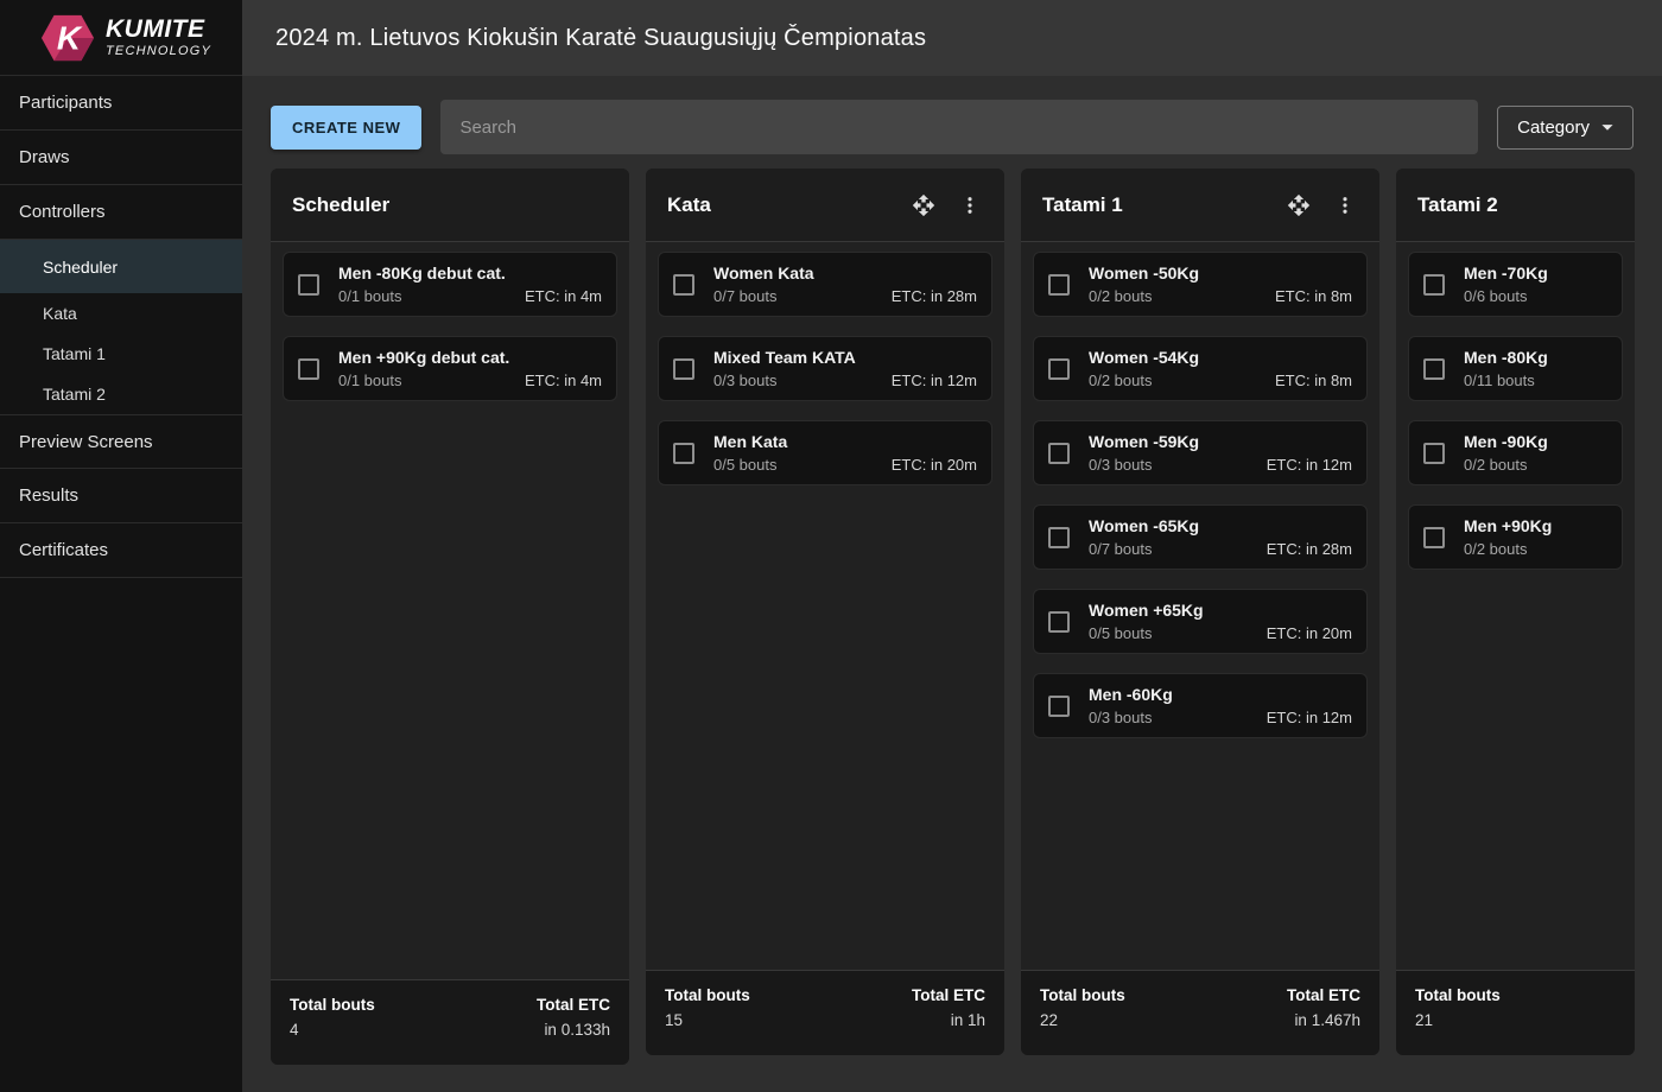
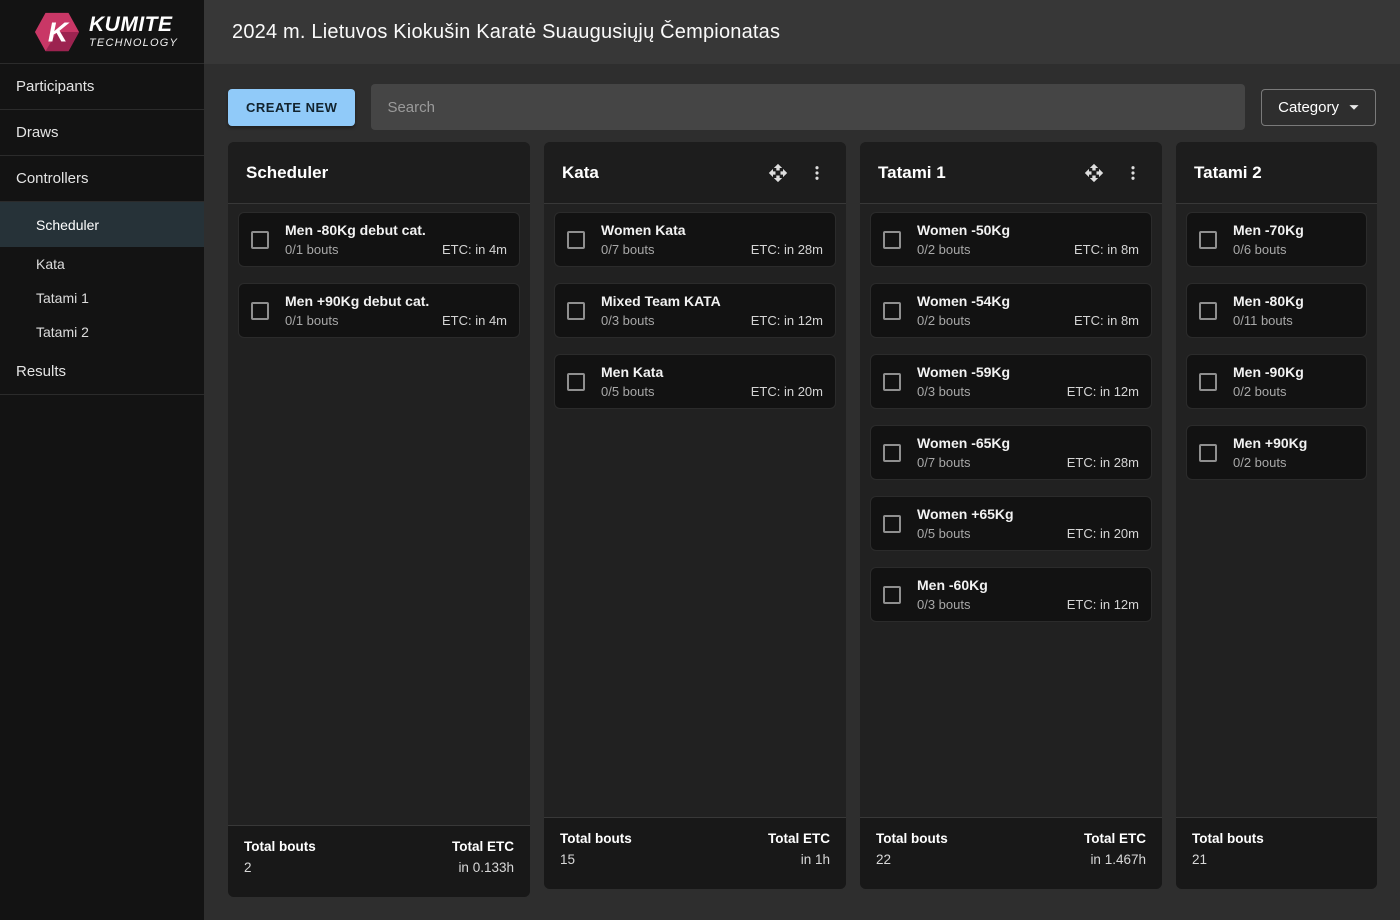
  K
  KUMITE
  TECHNOLOGY
  Participants
  Draws
  Controllers
  Scheduler
  Kata
  Tatami 1
  Tatami 2
- Preview Screens
  Results
- Certificates
  2024 m. Lietuvos Kiokušin Karatė Suaugusiųjų Čempionatas
  CREATE NEW
  Search
  Category
  Scheduler
  Men -80Kg debut cat.
  0/1 bouts
  ETC: in 4m
  Men +90Kg debut cat.
  0/1 bouts
  ETC: in 4m
  Total bouts
- 4
+ 2
  Total ETC
  in 0.133h
  Kata
  Women Kata
  0/7 bouts
  ETC: in 28m
  Mixed Team KATA
  0/3 bouts
  ETC: in 12m
  Men Kata
  0/5 bouts
  ETC: in 20m
  Total bouts
  15
  Total ETC
  in 1h
  Tatami 1
  Women -50Kg
  0/2 bouts
  ETC: in 8m
  Women -54Kg
  0/2 bouts
  ETC: in 8m
  Women -59Kg
  0/3 bouts
  ETC: in 12m
  Women -65Kg
  0/7 bouts
  ETC: in 28m
  Women +65Kg
  0/5 bouts
  ETC: in 20m
  Men -60Kg
  0/3 bouts
  ETC: in 12m
  Total bouts
  22
  Total ETC
  in 1.467h
  Tatami 2
  Men -70Kg
  0/6 bouts
  Men -80Kg
  0/11 bouts
  Men -90Kg
  0/2 bouts
  Men +90Kg
  0/2 bouts
  Total bouts
  21
